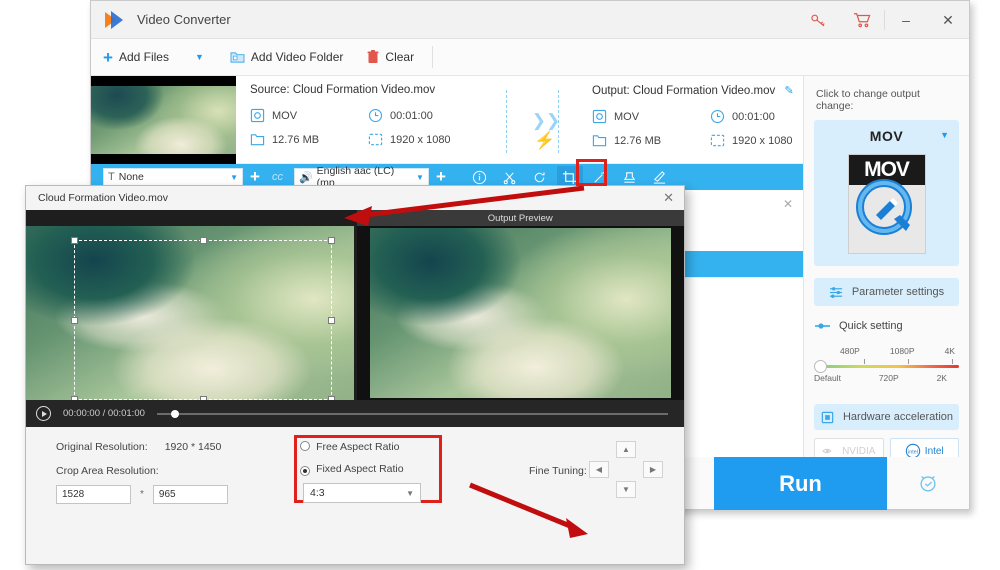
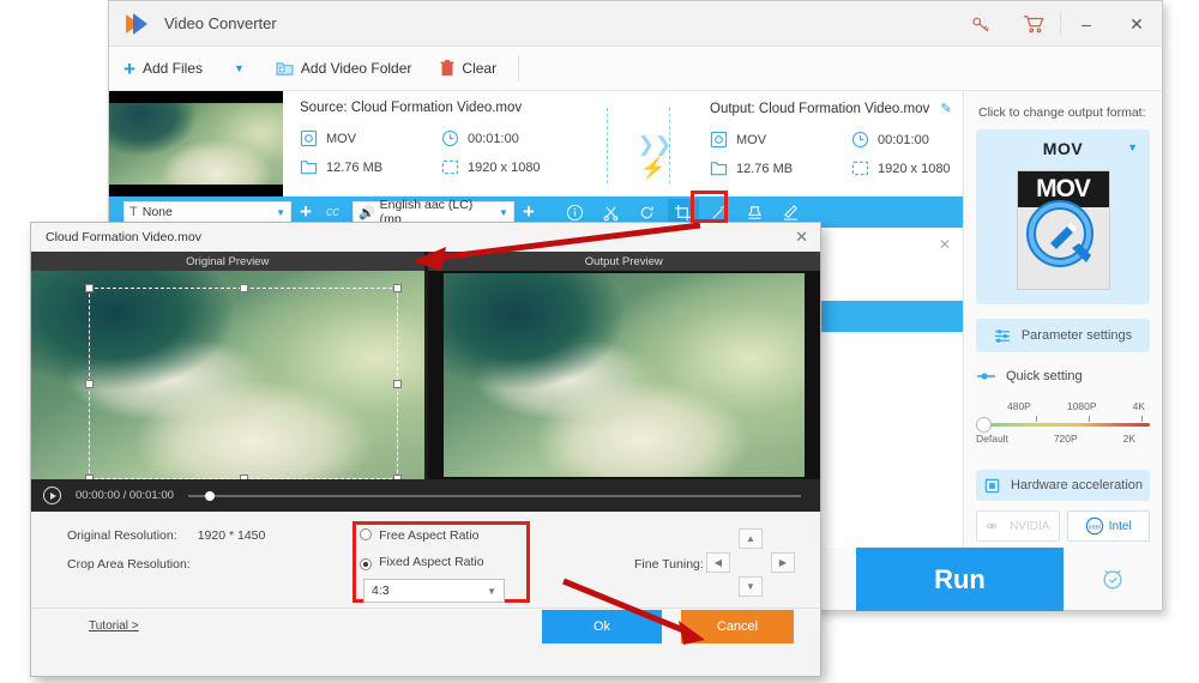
  Video Converter
  –
  ✕
  +
  Add Files
  ▼
  Add Video Folder
  Clear
  Source: Cloud Formation Video.mov
  MOV
  00:01:00
  12.76 MB
  1920 x 1080
  ❯
  ❯
  ⚡
  Output: Cloud Formation Video.mov ✎
  MOV
  00:01:00
  12.76 MB
  1920 x 1080
  T
  None
  ▼
  +
  cc
  🔊
  English aac (LC) (mp
  ▼
  +
  ✕
- Click to change output change:
+ Click to change output format:
  MOV
  ▼
  MOV
  Parameter settings
  Quick setting
  480P
  1080P
  4K
  Default
  720P
  2K
  Hardware acceleration
  NVIDIA
  Intel
  Run
  Cloud Formation Video.mov
  ✕
+ Original Preview
  Output Preview
  00:00:00 / 00:01:00
  Original Resolution: 1920 * 1450
  Crop Area Resolution:
- 1528
- *
- 965
  Free Aspect Ratio
  Fixed Aspect Ratio
  4:3
  ▼
  Fine Tuning:
  ▲
  ◀
  ▶
  ▼
+ Tutorial >
+ Ok
+ Cancel
